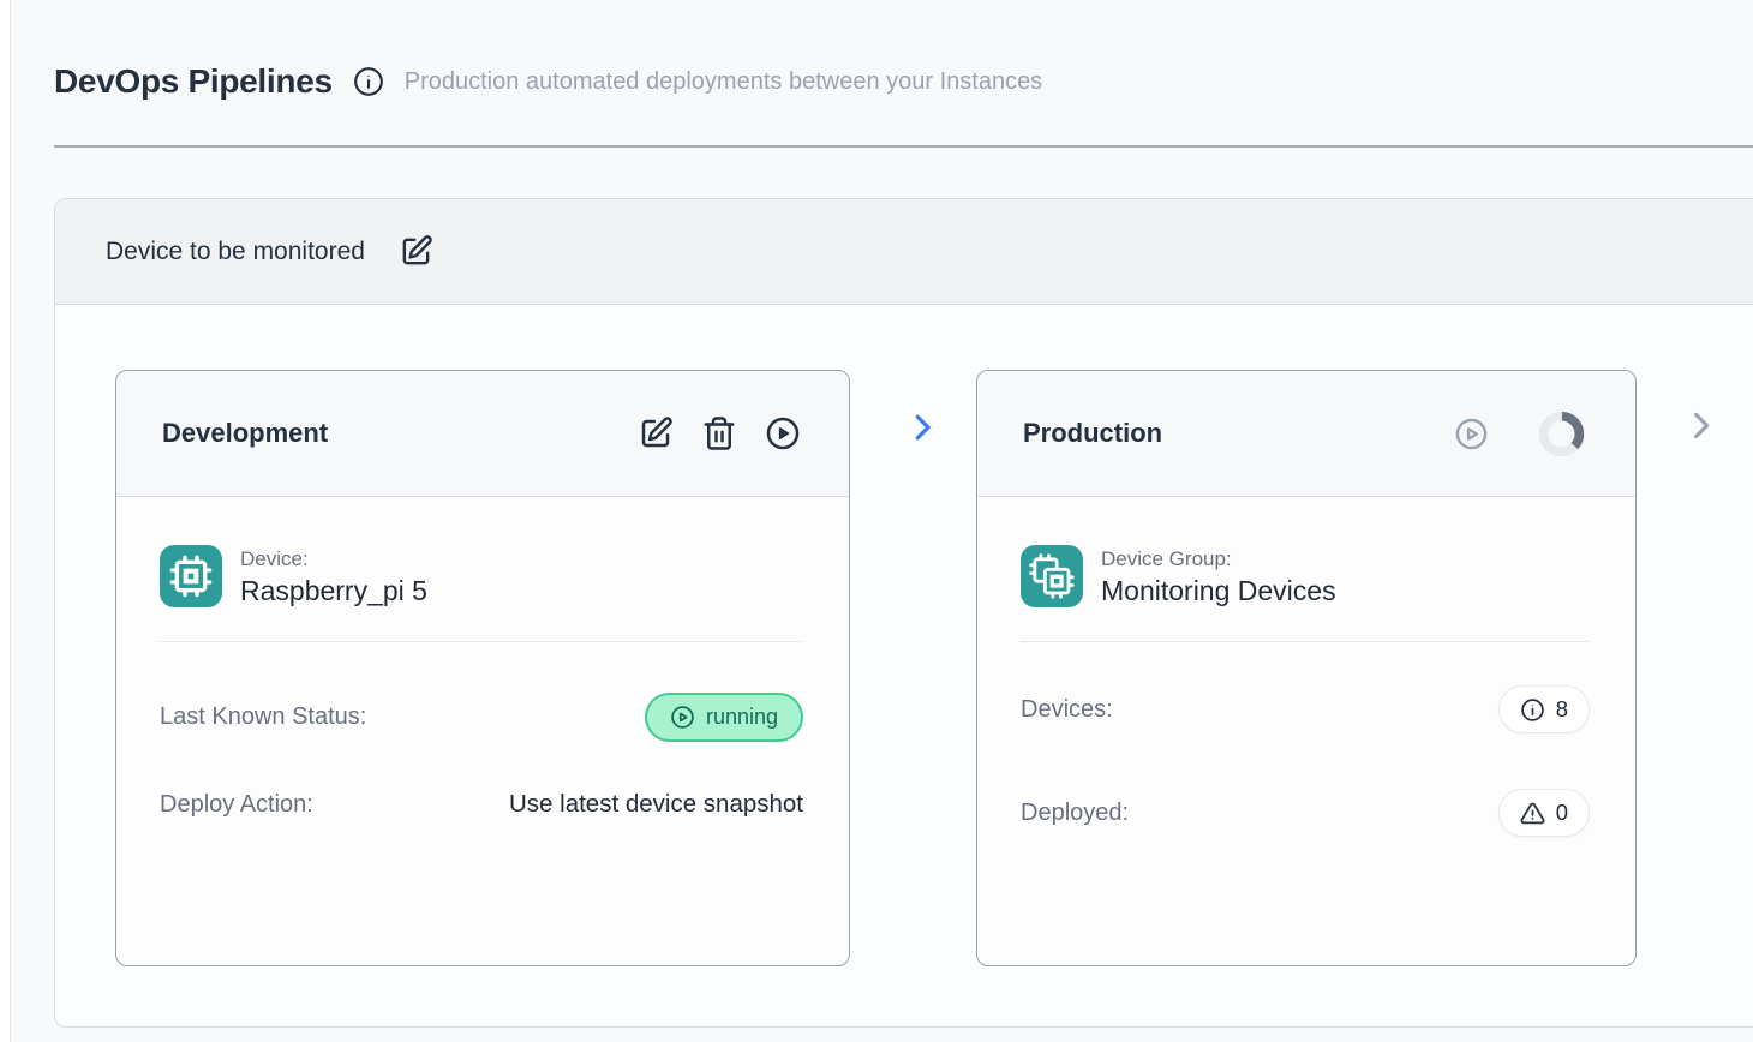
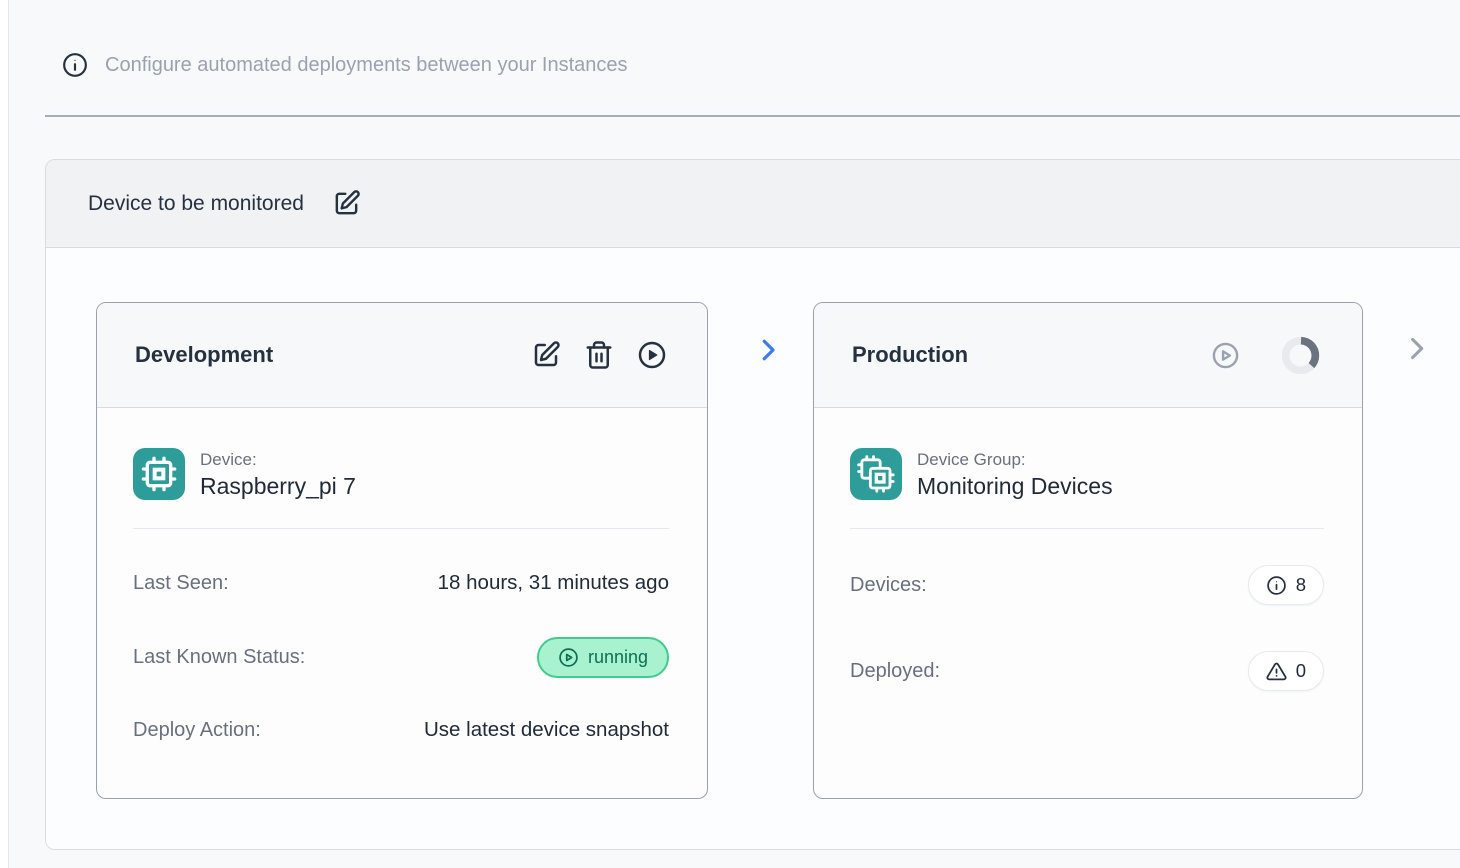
- DevOps Pipelines
- Production automated deployments between your Instances
+ Configure automated deployments between your Instances
  Device to be monitored
  Development
  Device:
- Raspberry_pi 5
+ Raspberry_pi 7
+ Last Seen:
+ 18 hours, 31 minutes ago
  Last Known Status:
  running
  Deploy Action:
  Use latest device snapshot
  Production
  Device Group:
  Monitoring Devices
  Devices:
  8
  Deployed:
  0
